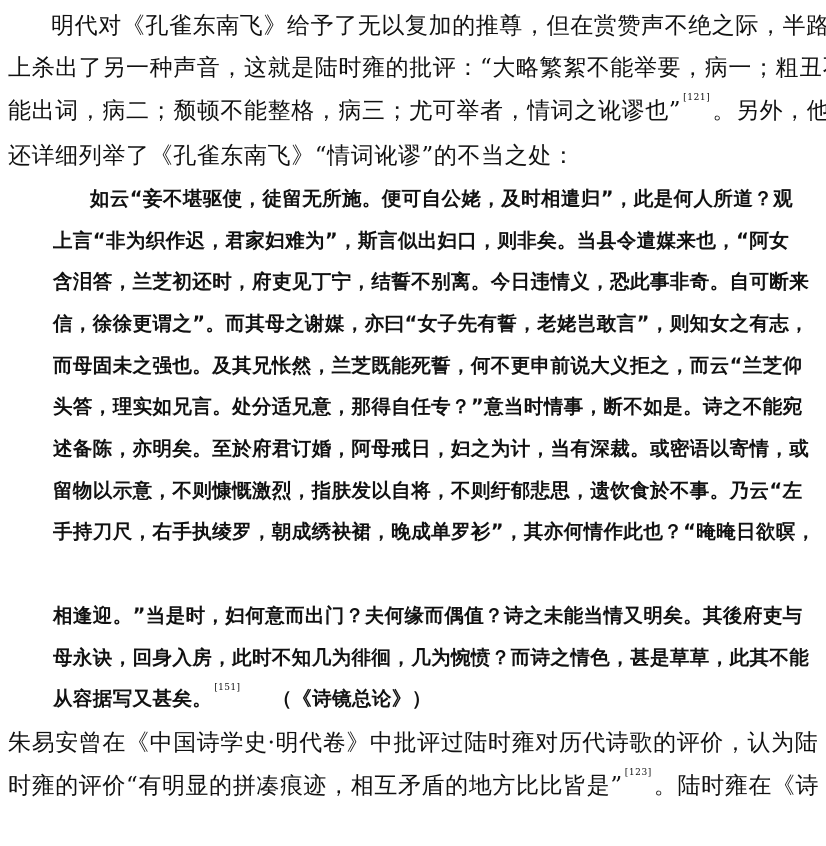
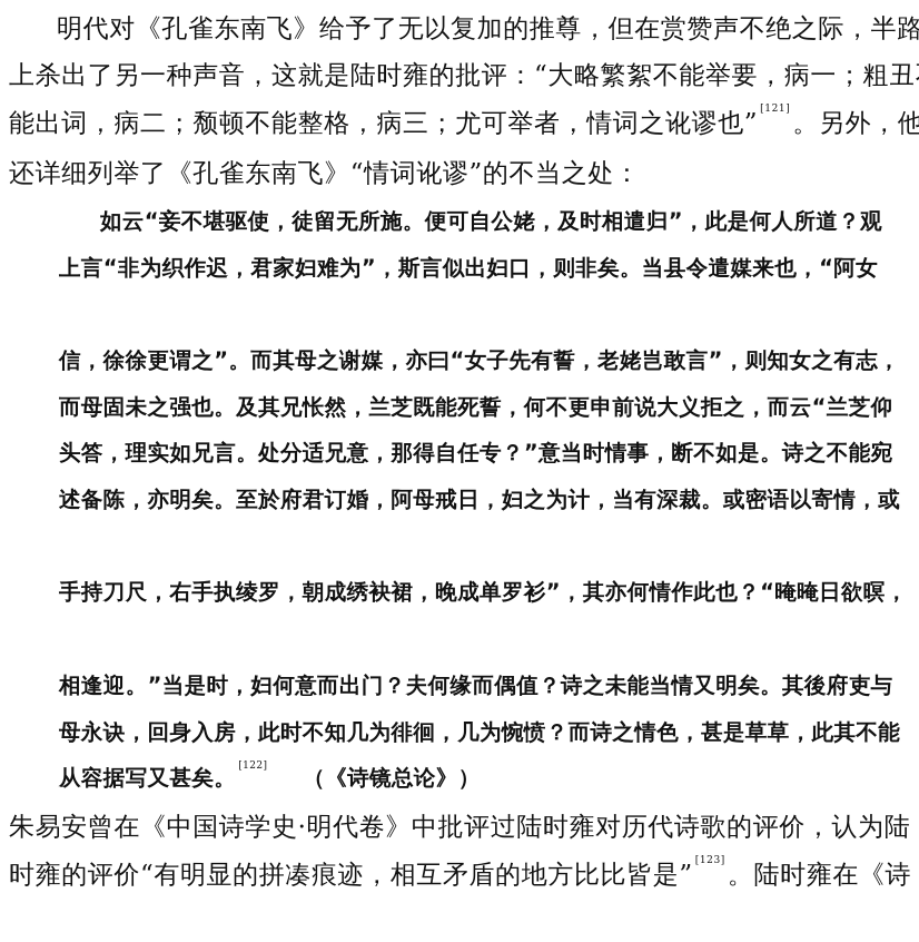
  明代对《孔雀东南飞》给予了无以复加的推尊，但在赏赞声不绝之际，半路
  上杀出了另一种声音，这就是陆时雍的批评：“大略繁絮不能举要，病一；粗丑
  能出词，病二；颓顿不能整格，病三；尤可举者，情词之讹谬也”[121]。另外，他
  还详细列举了《孔雀东南飞》“情词讹谬”的不当之处：
  如云“妾不堪驱使，徒留无所施。便可自公姥，及时相遣归”，此是何人所道？观
  上言“非为织作迟，君家妇难为”，斯言似出妇口，则非矣。当县令遣媒来也，“阿女
- 含泪答，兰芝初还时，府吏见丁宁，结誓不别离。今日违情义，恐此事非奇。自可断来
  信，徐徐更谓之”。而其母之谢媒，亦曰“女子先有誓，老姥岂敢言”，则知女之有志，
  而母固未之强也。及其兄怅然，兰芝既能死誓，何不更申前说大义拒之，而云“兰芝仰
  头答，理实如兄言。处分适兄意，那得自任专？”意当时情事，断不如是。诗之不能宛
  述备陈，亦明矣。至於府君订婚，阿母戒日，妇之为计，当有深裁。或密语以寄情，或
- 留物以示意，不则慷慨激烈，指肤发以自将，不则纡郁悲思，遗饮食於不事。乃云“左
  手持刀尺，右手执绫罗，朝成绣袂裙，晚成单罗衫”，其亦何情作此也？“晻晻日欲暝，
  相逢迎。”当是时，妇何意而出门？夫何缘而偶值？诗之未能当情又明矣。其後府吏与
  母永诀，回身入房，此时不知几为徘徊，几为惋愤？而诗之情色，甚是草草，此其不能
- 从容据写又甚矣。 [151]（《诗镜总论》）
+ 从容据写又甚矣。 [122]（《诗镜总论》）
  朱易安曾在《中国诗学史·明代卷》中批评过陆时雍对历代诗歌的评价，认为陆
  时雍的评价“有明显的拼凑痕迹，相互矛盾的地方比比皆是”[123]。陆时雍在《诗
